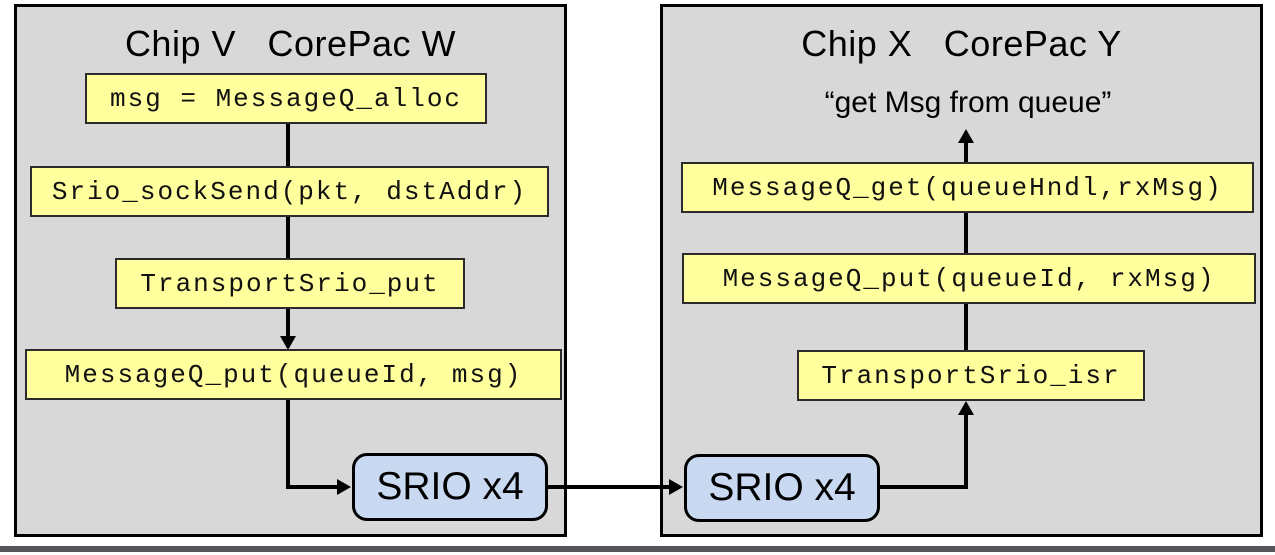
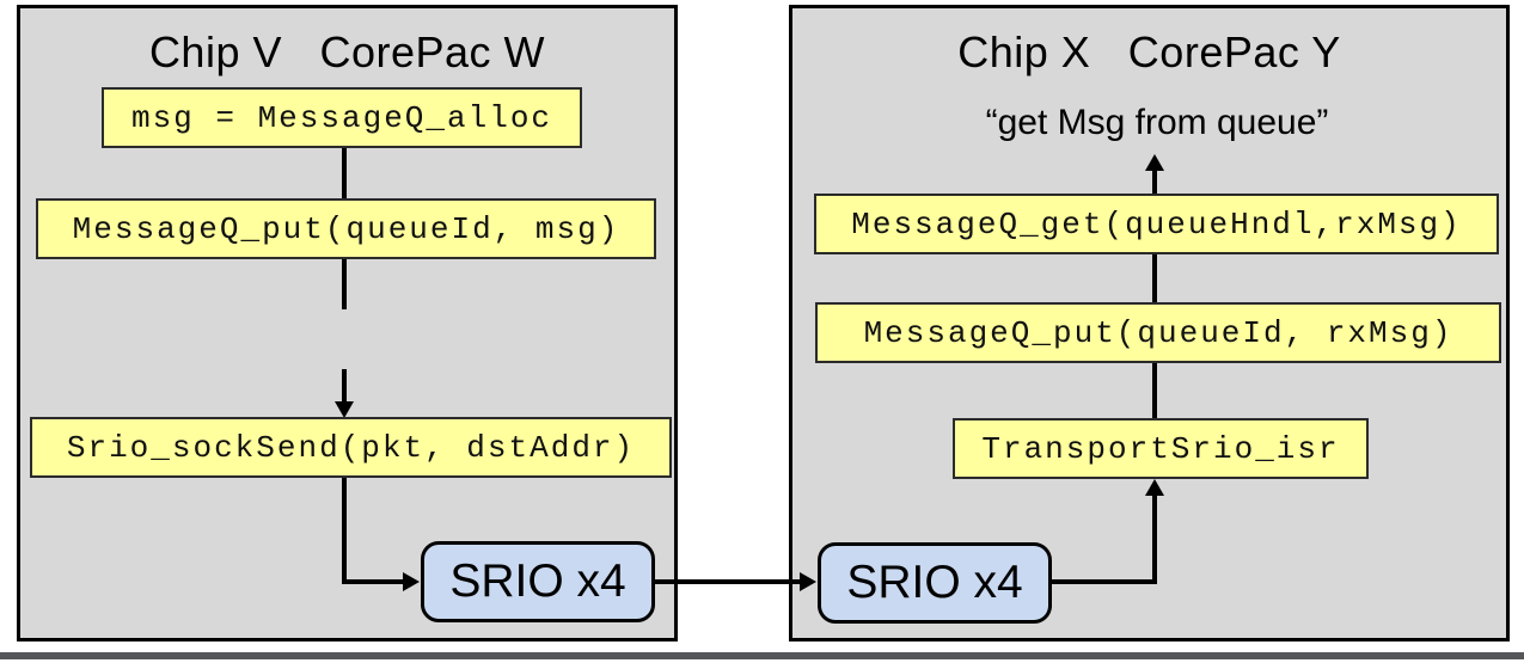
  Chip V CorePac W
  Chip X CorePac Y
  “get Msg from queue”
  msg = MessageQ_alloc
- Srio_sockSend(pkt, dstAddr)
+ MessageQ_put(queueId, msg)
- TransportSrio_put
- MessageQ_put(queueId, msg)
+ Srio_sockSend(pkt, dstAddr)
  SRIO x4
  MessageQ_get(queueHndl,rxMsg)
  MessageQ_put(queueId, rxMsg)
  TransportSrio_isr
  SRIO x4
